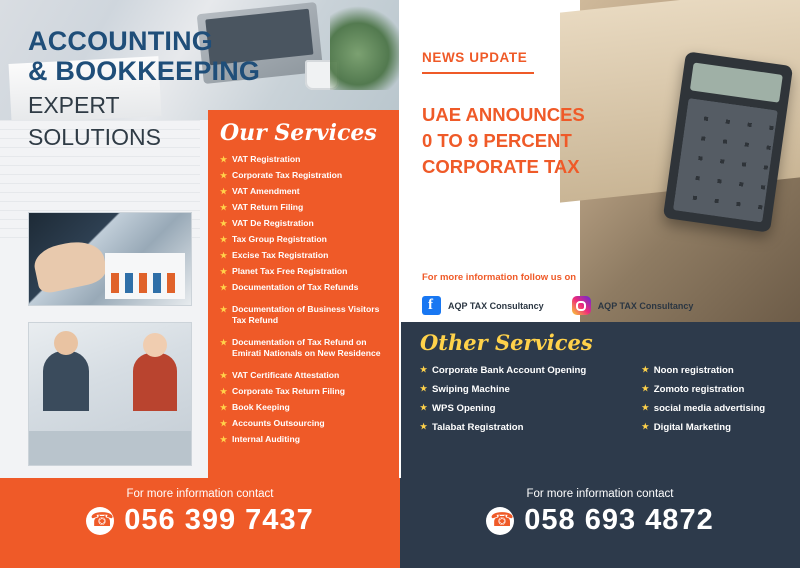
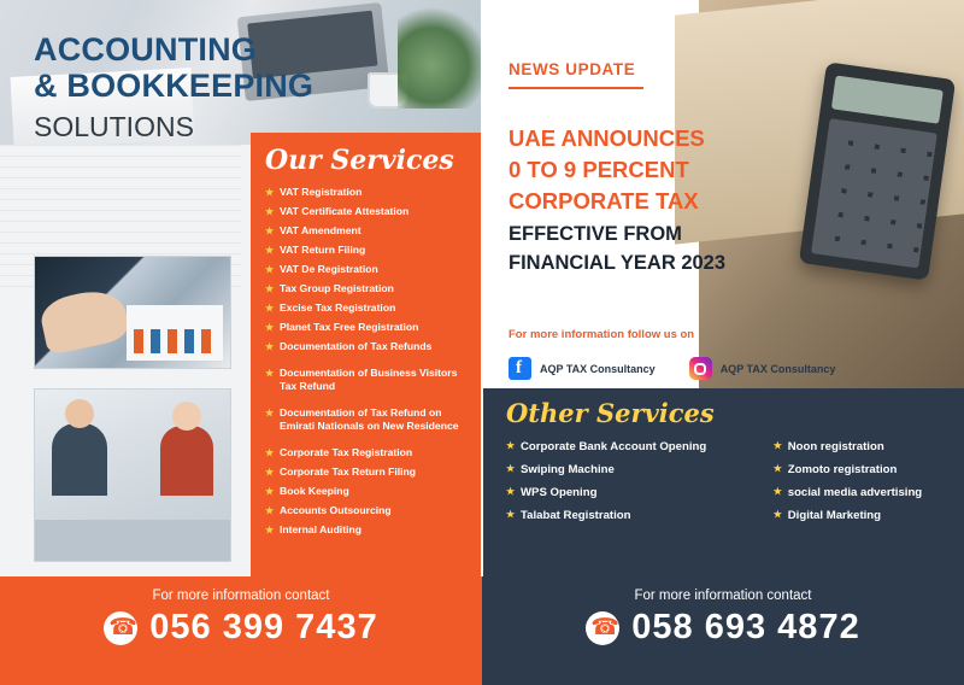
  ACCOUNTING
  & BOOKKEEPING
- EXPERT
  SOLUTIONS
  Our Services
  ★
  VAT Registration
  ★
- Corporate Tax Registration
+ VAT Certificate Attestation
  ★
  VAT Amendment
  ★
  VAT Return Filing
  ★
  VAT De Registration
  ★
  Tax Group Registration
  ★
  Excise Tax Registration
  ★
  Planet Tax Free Registration
  ★
  Documentation of Tax Refunds
  ★
  Documentation of Business Visitors Tax Refund
  ★
  Documentation of Tax Refund on Emirati Nationals on New Residence
  ★
- VAT Certificate Attestation
+ Corporate Tax Registration
  ★
  Corporate Tax Return Filing
  ★
  Book Keeping
  ★
  Accounts Outsourcing
  ★
  Internal Auditing
  NEWS UPDATE
  UAE ANNOUNCES
  0 TO 9 PERCENT
  CORPORATE TAX
+ EFFECTIVE FROM
+ FINANCIAL YEAR 2023
  For more information follow us on
  AQP TAX Consultancy
  AQP TAX Consultancy
  Other Services
  ★
  Corporate Bank Account Opening
  ★
  Swiping Machine
  ★
  WPS Opening
  ★
  Talabat Registration
  ★
  Noon registration
  ★
  Zomoto registration
  ★
  social media advertising
  ★
  Digital Marketing
  For more information contact
  056 399 7437
  For more information contact
  058 693 4872
